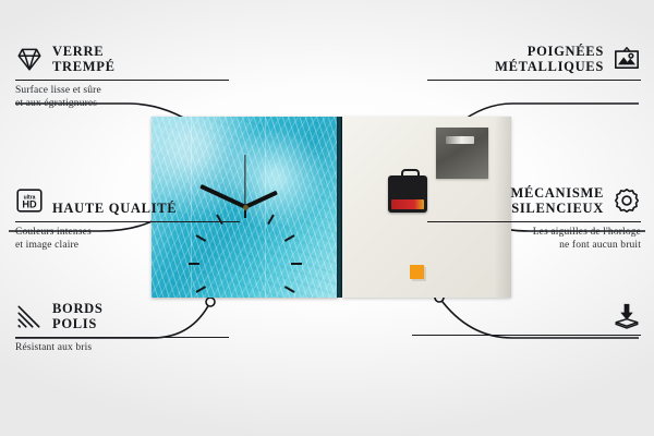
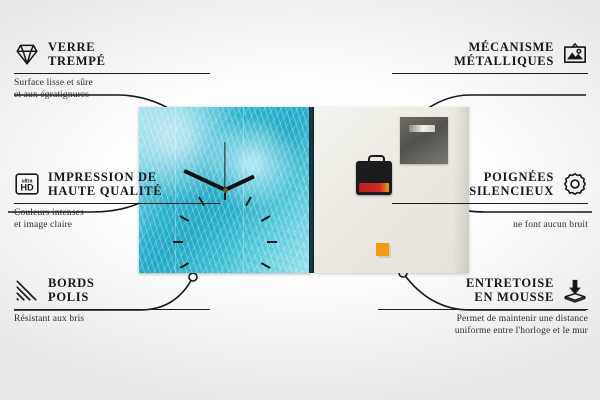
  VERRE
  TREMPÉ
  Surface lisse et sûre
  et aux égratignures
  HD
+ IMPRESSION DE
  HAUTE QUALITÉ
  Couleurs intenses
  et image claire
  BORDS
  POLIS
  Résistant aux bris
- POIGNÉES
+ MÉCANISME
  MÉTALLIQUES
- MÉCANISME
+ POIGNÉES
  SILENCIEUX
- Les aiguilles de l'horloge
  ne font aucun bruit
+ ENTRETOISE
+ EN MOUSSE
+ Permet de maintenir une distance
+ uniforme entre l'horloge et le mur
